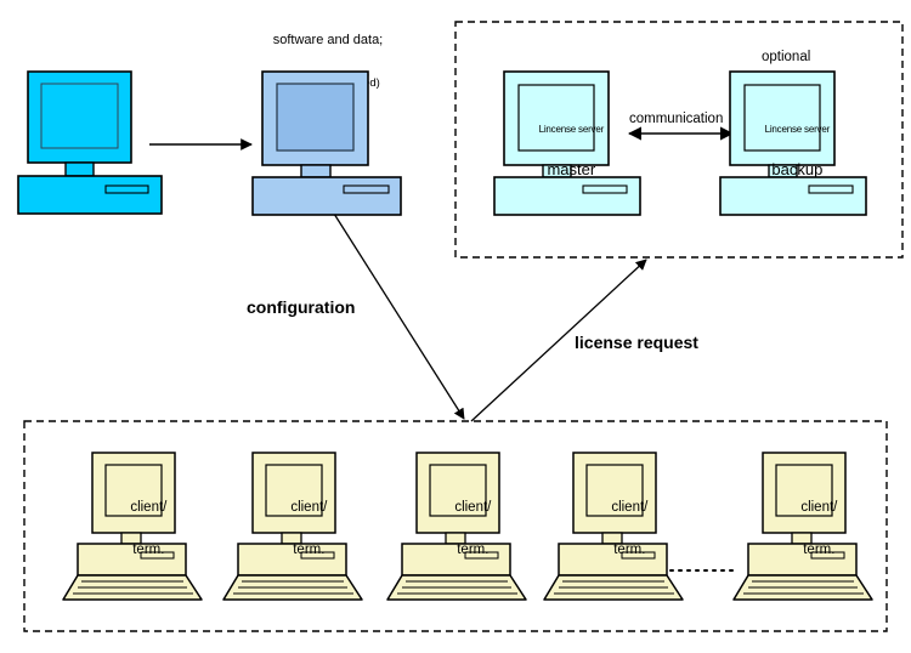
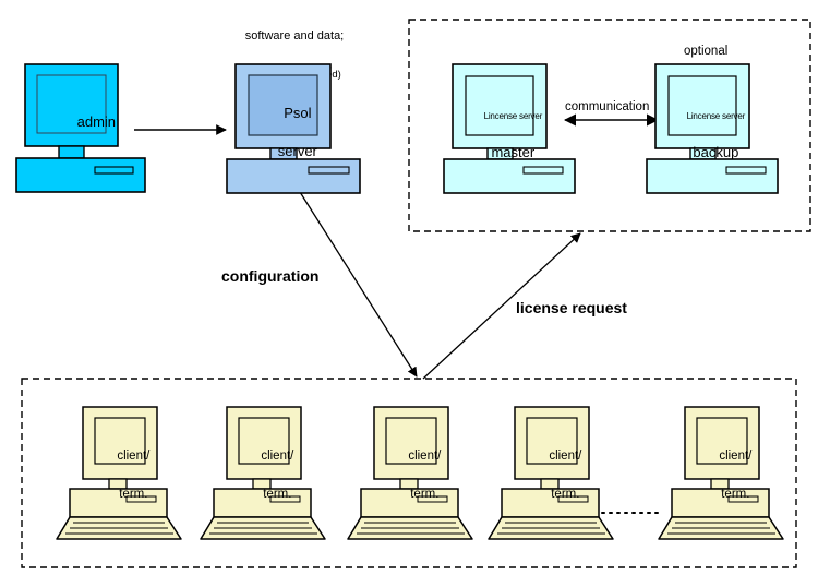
  software and data;
  optional
  communication
  configuration
  license request
+ admin
+ Psol
+ server
  Lincense server
  master
  Lincense server
  backup
  client/
  term.
  client/
  term.
  client/
  term.
  client/
  term.
  client/
  term.
